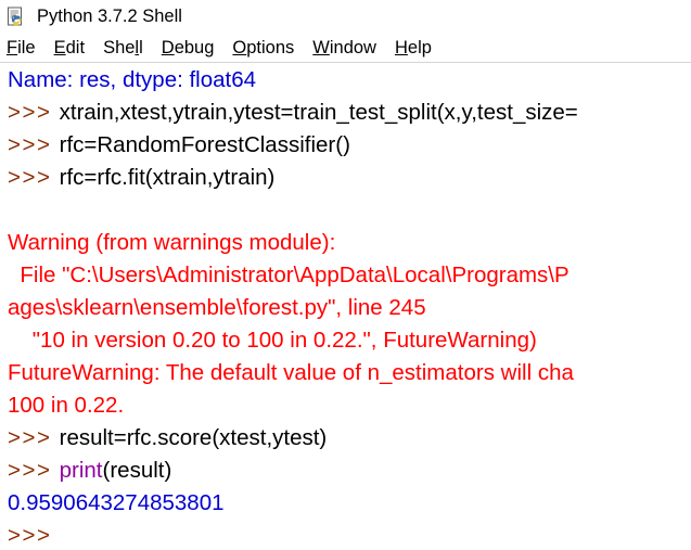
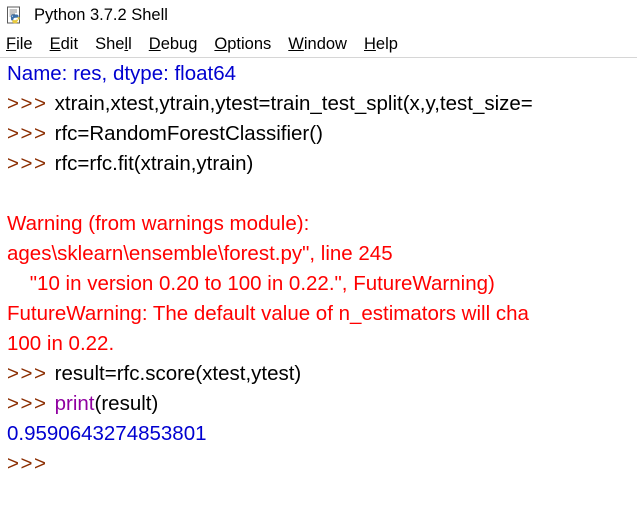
  Python 3.7.2 Shell
  File
  Edit
  Shell
  Debug
  Options
  Window
  Help
  Name: res, dtype: float64
  >>> xtrain,xtest,ytrain,ytest=train_test_split(x,y,test_size=
  >>> rfc=RandomForestClassifier()
  >>> rfc=rfc.fit(xtrain,ytrain)
  Warning (from warnings module):
- File "C:\Users\Administrator\AppData\Local\Programs\P
  ages\sklearn\ensemble\forest.py", line 245
  "10 in version 0.20 to 100 in 0.22.", FutureWarning)
  FutureWarning: The default value of n_estimators will cha
  100 in 0.22.
  >>> result=rfc.score(xtest,ytest)
  >>> print(result)
  0.9590643274853801
  >>>
